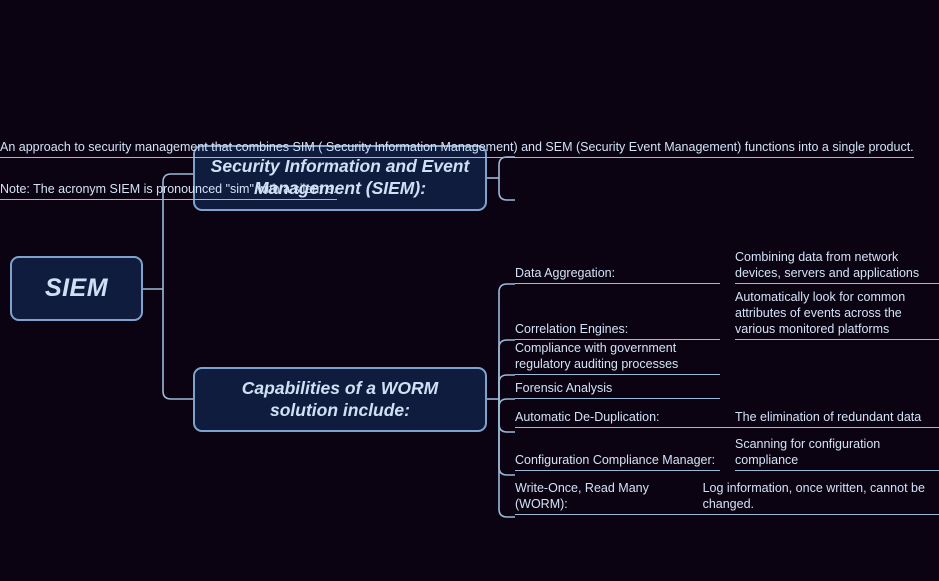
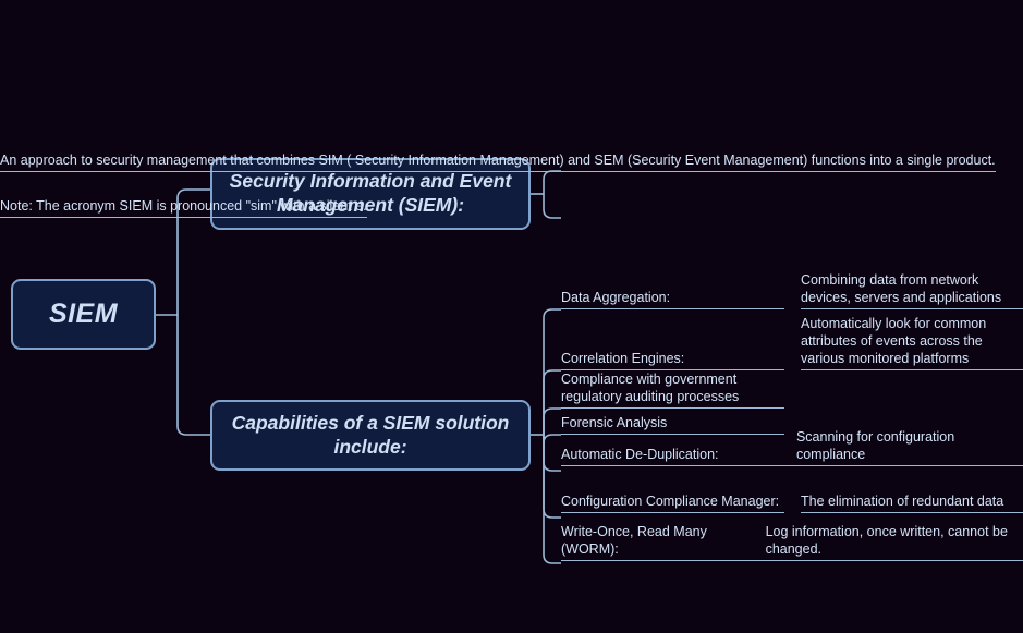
  SIEM
  Security Information and Event Management (SIEM):
  An approach to security management that combines SIM ( Security Information Management) and SEM (Security Event Management) functions into a single product.
  Note: The acronym SIEM is pronounced "sim" with a silent e.
- Capabilities of a WORM solution include:
+ Capabilities of a SIEM solution include:
  Data Aggregation:
  Combining data from network devices, servers and applications
  Correlation Engines:
  Automatically look for common attributes of events across the various monitored platforms
  Compliance with government regulatory auditing processes
  Forensic Analysis
  Automatic De-Duplication:
- The elimination of redundant data
+ Scanning for configuration compliance
  Configuration Compliance Manager:
- Scanning for configuration compliance
+ The elimination of redundant data
  Write-Once, Read Many (WORM):
  Log information, once written, cannot be changed.
